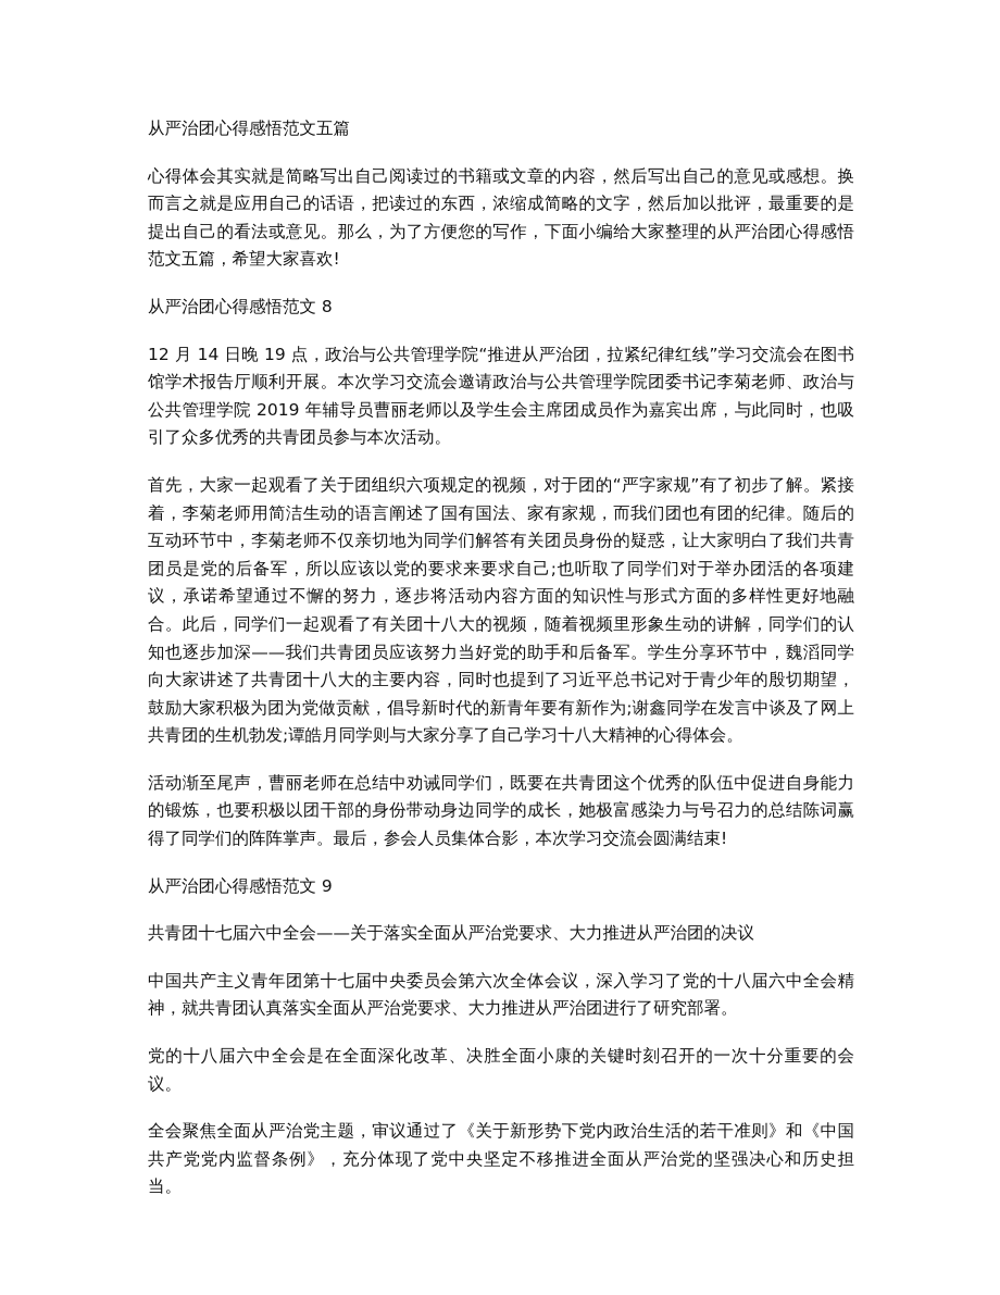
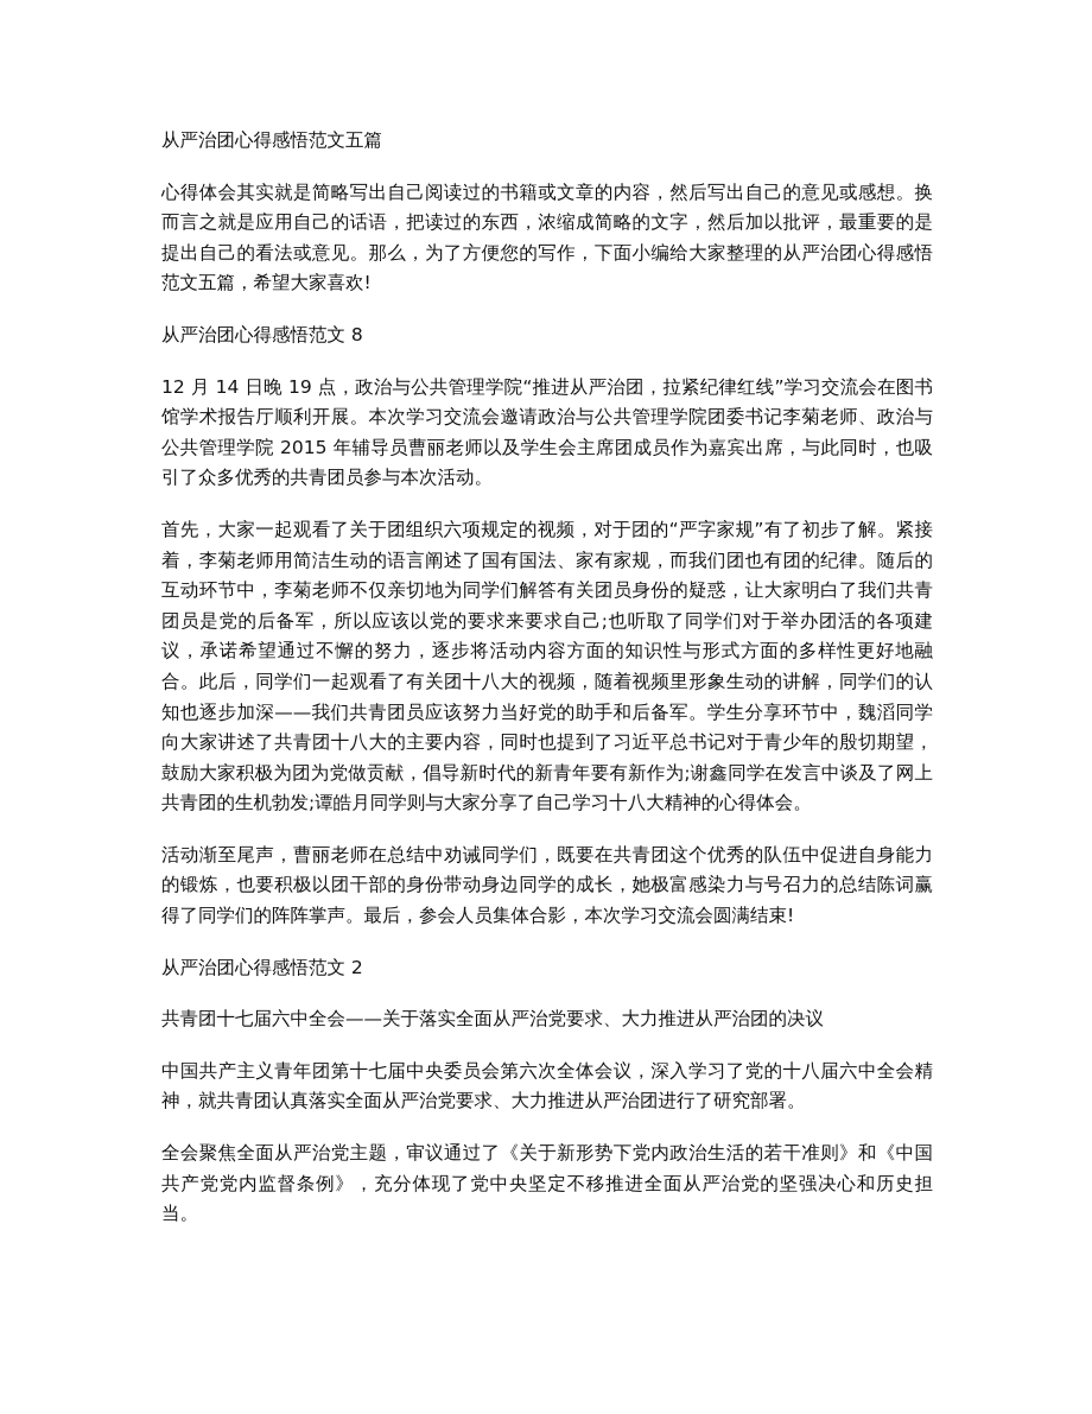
  从严治团心得感悟范文五篇
  心得体会其实就是简略写出自己阅读过的书籍或文章的内容，然后写出自己的意见或感想。换而言之就是应用自己的话语，把读过的东西，浓缩成简略的文字，然后加以批评，最重要的是提出自己的看法或意见。那么，为了方便您的写作，下面小编给大家整理的从严治团心得感悟范文五篇，希望大家喜欢!
  从严治团心得感悟范文 8
- 12 月 14 日晚 19 点，政治与公共管理学院“推进从严治团，拉紧纪律红线”学习交流会在图书馆学术报告厅顺利开展。本次学习交流会邀请政治与公共管理学院团委书记李菊老师、政治与公共管理学院 2019 年辅导员曹丽老师以及学生会主席团成员作为嘉宾出席，与此同时，也吸引了众多优秀的共青团员参与本次活动。
+ 12 月 14 日晚 19 点，政治与公共管理学院“推进从严治团，拉紧纪律红线”学习交流会在图书馆学术报告厅顺利开展。本次学习交流会邀请政治与公共管理学院团委书记李菊老师、政治与公共管理学院 2015 年辅导员曹丽老师以及学生会主席团成员作为嘉宾出席，与此同时，也吸引了众多优秀的共青团员参与本次活动。
  首先，大家一起观看了关于团组织六项规定的视频，对于团的“严字家规”有了初步了解。紧接着，李菊老师用简洁生动的语言阐述了国有国法、家有家规，而我们团也有团的纪律。随后的互动环节中，李菊老师不仅亲切地为同学们解答有关团员身份的疑惑，让大家明白了我们共青团员是党的后备军，所以应该以党的要求来要求自己;也听取了同学们对于举办团活的各项建议，承诺希望通过不懈的努力，逐步将活动内容方面的知识性与形式方面的多样性更好地融合。此后，同学们一起观看了有关团十八大的视频，随着视频里形象生动的讲解，同学们的认知也逐步加深——我们共青团员应该努力当好党的助手和后备军。学生分享环节中，魏滔同学向大家讲述了共青团十八大的主要内容，同时也提到了习近平总书记对于青少年的殷切期望，鼓励大家积极为团为党做贡献，倡导新时代的新青年要有新作为;谢鑫同学在发言中谈及了网上共青团的生机勃发;谭皓月同学则与大家分享了自己学习十八大精神的心得体会。
  活动渐至尾声，曹丽老师在总结中劝诫同学们，既要在共青团这个优秀的队伍中促进自身能力的锻炼，也要积极以团干部的身份带动身边同学的成长，她极富感染力与号召力的总结陈词赢得了同学们的阵阵掌声。最后，参会人员集体合影，本次学习交流会圆满结束!
- 从严治团心得感悟范文 9
+ 从严治团心得感悟范文 2
  共青团十七届六中全会——关于落实全面从严治党要求、大力推进从严治团的决议
  中国共产主义青年团第十七届中央委员会第六次全体会议，深入学习了党的十八届六中全会精神，就共青团认真落实全面从严治党要求、大力推进从严治团进行了研究部署。
- 党的十八届六中全会是在全面深化改革、决胜全面小康的关键时刻召开的一次十分重要的会议。
  全会聚焦全面从严治党主题，审议通过了《关于新形势下党内政治生活的若干准则》和《中国共产党党内监督条例》，充分体现了党中央坚定不移推进全面从严治党的坚强决心和历史担当。
